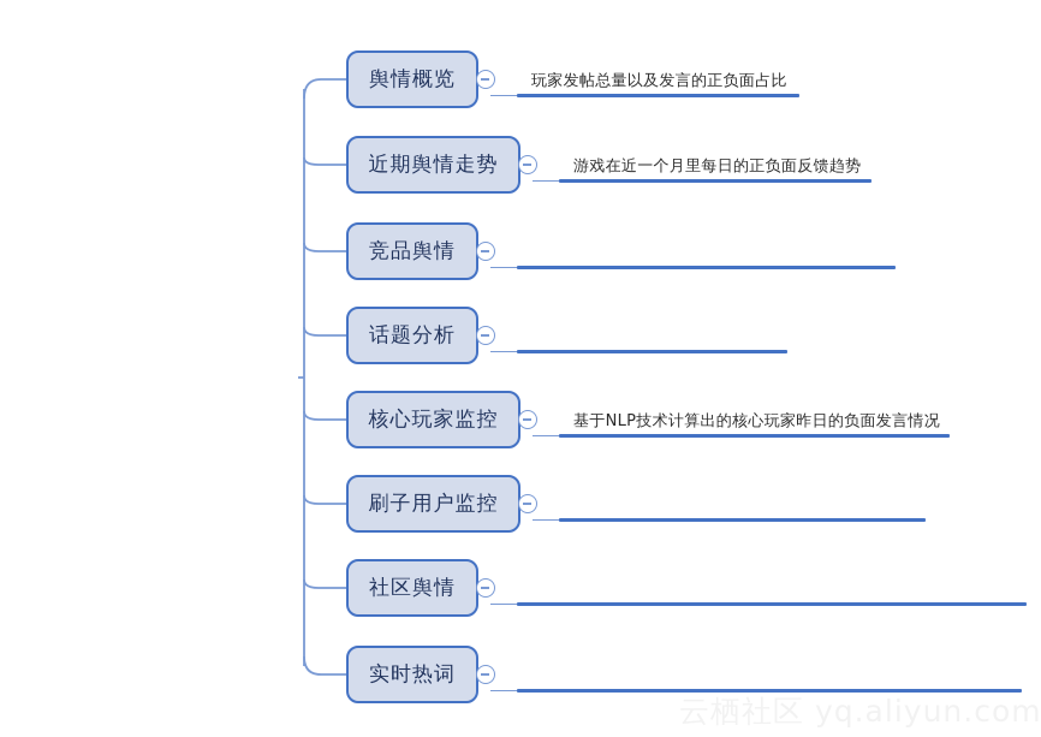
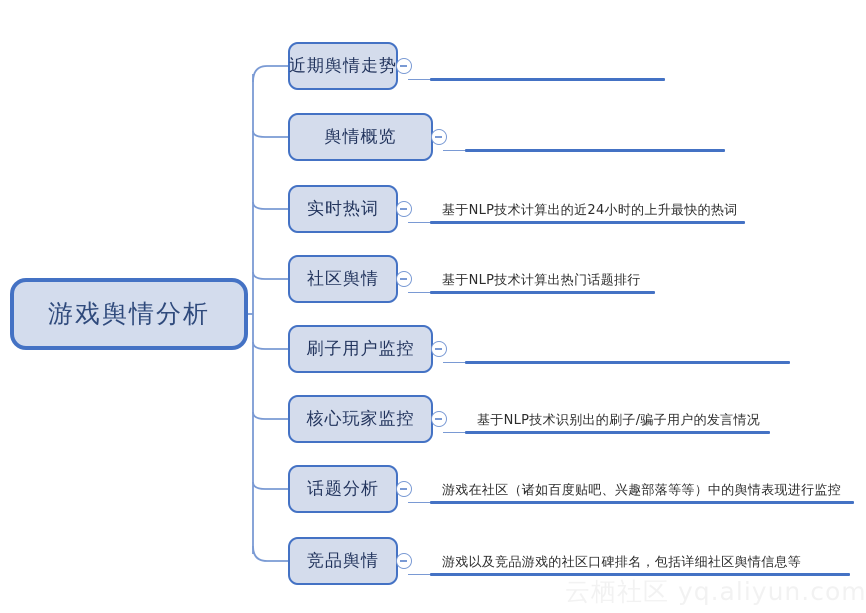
+ 游戏舆情分析
- 舆情概览
+ 近期舆情走势
- 玩家发帖总量以及发言的正负面占比
- 近期舆情走势
+ 舆情概览
- 游戏在近一个月里每日的正负面反馈趋势
- 竞品舆情
+ 实时热词
+ 基于NLP技术计算出的近24小时的上升最快的热词
- 话题分析
+ 社区舆情
+ 基于NLP技术计算出热门话题排行
- 核心玩家监控
+ 刷子用户监控
- 基于NLP技术计算出的核心玩家昨日的负面发言情况
- 刷子用户监控
+ 核心玩家监控
+ 基于NLP技术识别出的刷子/骗子用户的发言情况
- 社区舆情
+ 话题分析
+ 游戏在社区（诸如百度贴吧、兴趣部落等等）中的舆情表现进行监控
- 实时热词
+ 竞品舆情
+ 游戏以及竞品游戏的社区口碑排名，包括详细社区舆情信息等
